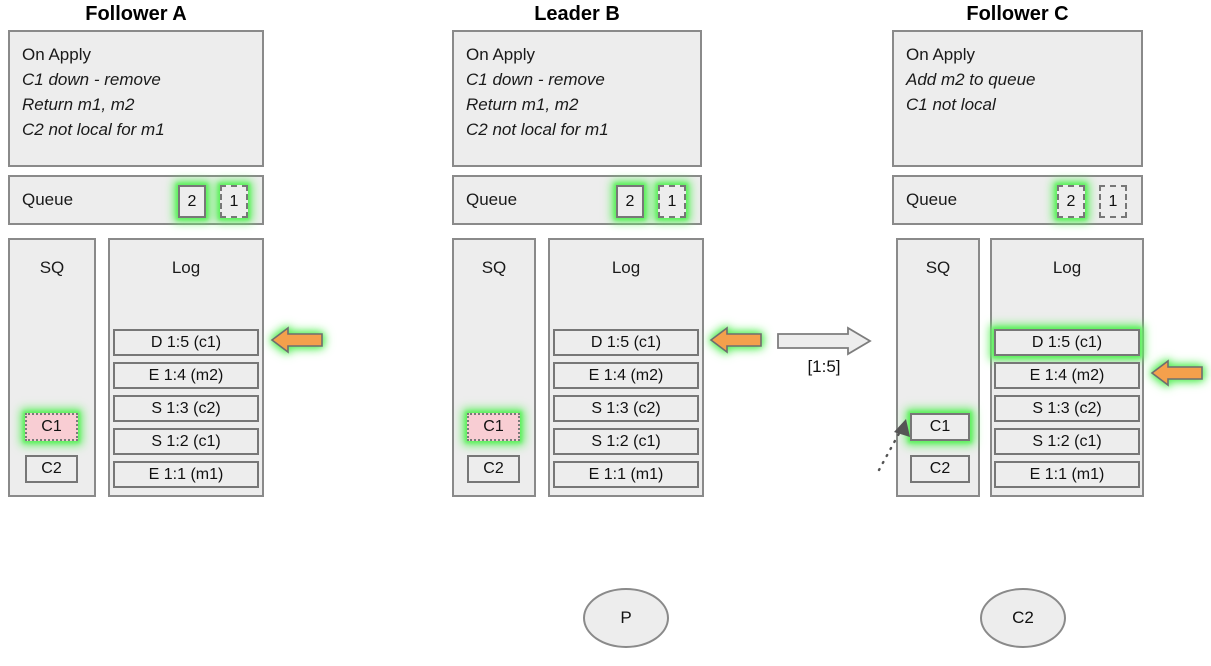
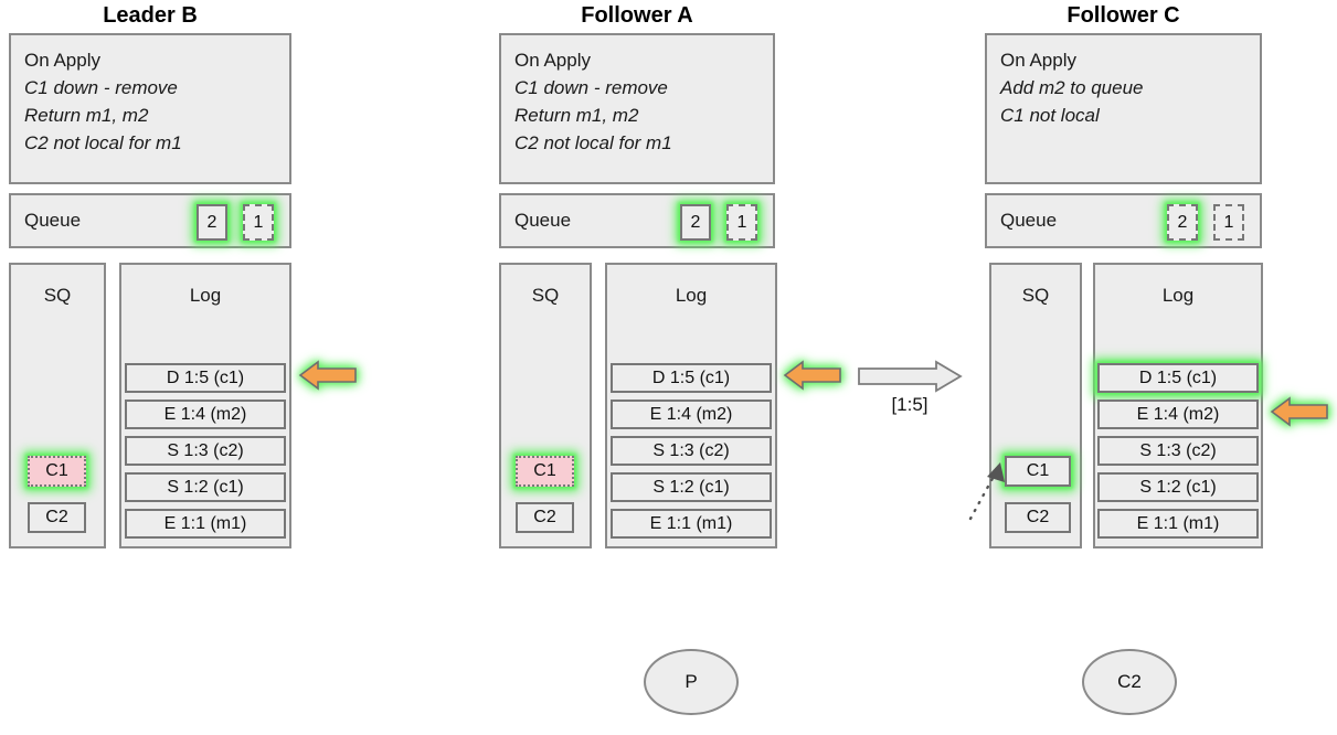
- Follower A
+ Leader B
  On Apply
  C1 down - remove
  Return m1, m2
  C2 not local for m1
  Queue
  2
  1
  SQ
  C1
  C2
  Log
  D 1:5 (c1)
  E 1:4 (m2)
  S 1:3 (c2)
  S 1:2 (c1)
  E 1:1 (m1)
- Leader B
+ Follower A
  On Apply
  C1 down - remove
  Return m1, m2
  C2 not local for m1
  Queue
  2
  1
  SQ
  C1
  C2
  Log
  D 1:5 (c1)
  E 1:4 (m2)
  S 1:3 (c2)
  S 1:2 (c1)
  E 1:1 (m1)
  [1:5]
  Follower C
  On Apply
  Add m2 to queue
  C1 not local
  Queue
  2
  1
  SQ
  C1
  C2
  Log
  D 1:5 (c1)
  E 1:4 (m2)
  S 1:3 (c2)
  S 1:2 (c1)
  E 1:1 (m1)
  P
  C2
